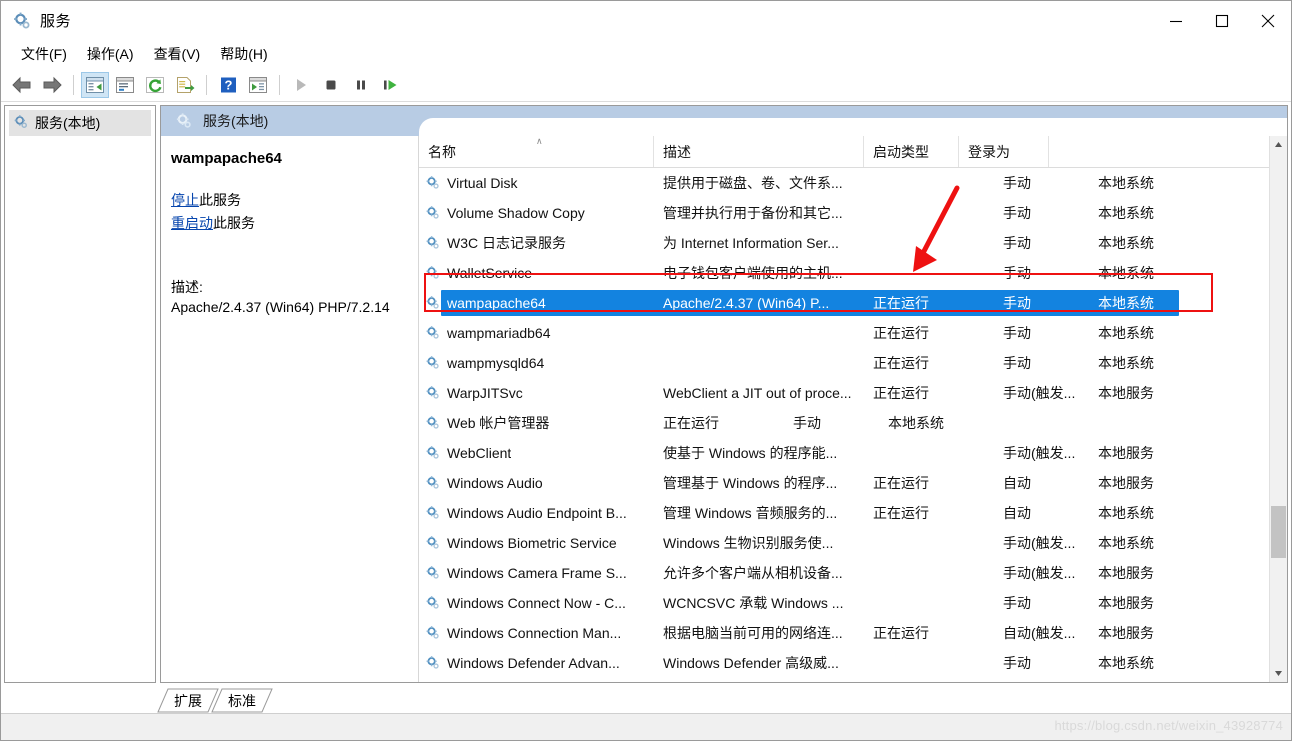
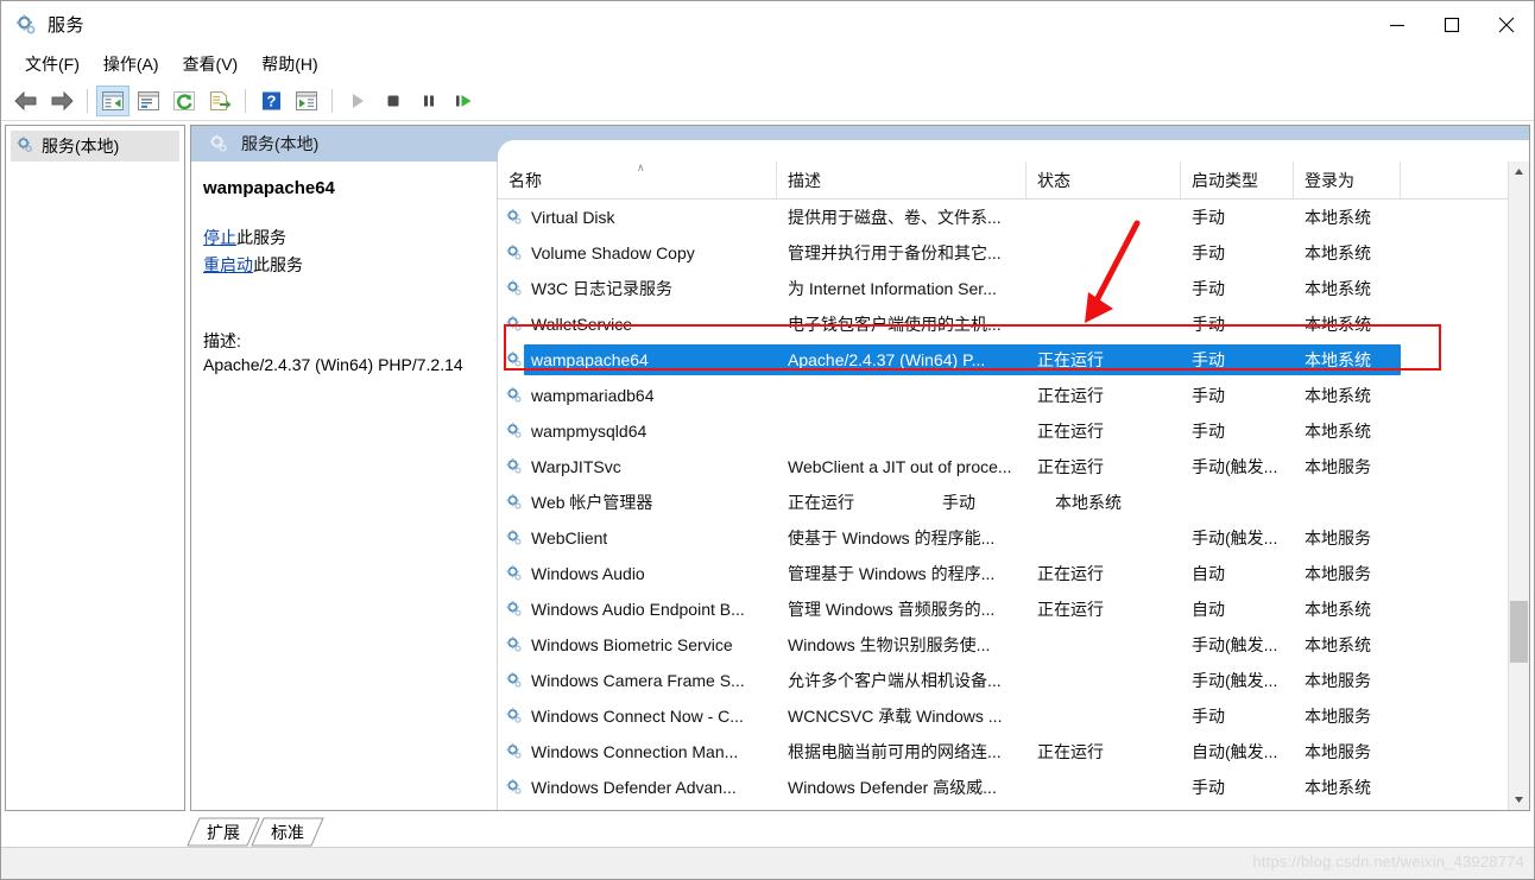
  服务
  文件(F)
  操作(A)
  查看(V)
  帮助(H)
  ?
  服务(本地)
  服务(本地)
  wampapache64
  停止此服务
  重启动此服务
  描述:
  Apache/2.4.37 (Win64) PHP/7.2.14
  名称
  ∧
  描述
+ 状态
  启动类型
  登录为
  Virtual Disk
  提供用于磁盘、卷、文件系...
  手动
  本地系统
  Volume Shadow Copy
  管理并执行用于备份和其它...
  手动
  本地系统
  W3C 日志记录服务
  为 Internet Information Ser...
  手动
  本地系统
  wampapache64
  Apache/2.4.37 (Win64) P...
  正在运行
  手动
  本地系统
  wampmariadb64
  正在运行
  手动
  本地系统
  wampmysqld64
  正在运行
  手动
  本地系统
  WarpJITSvc
  WebClient a JIT out of proce...
  正在运行
  手动(触发...
  本地服务
  Web 帐户管理器
  正在运行
  手动
  本地系统
  WebClient
  使基于 Windows 的程序能...
  手动(触发...
  本地服务
  Windows Audio
  管理基于 Windows 的程序...
  正在运行
  自动
  本地服务
  Windows Audio Endpoint B...
  管理 Windows 音频服务的...
  正在运行
  自动
  本地系统
  Windows Biometric Service
  Windows 生物识别服务使...
  手动(触发...
  本地系统
  Windows Camera Frame S...
  允许多个客户端从相机设备...
  手动(触发...
  本地服务
  Windows Connect Now - C...
  WCNCSVC 承载 Windows ...
  手动
  本地服务
  Windows Connection Man...
  根据电脑当前可用的网络连...
  正在运行
  自动(触发...
  本地服务
  Windows Defender Advan...
  Windows Defender 高级威...
  手动
  本地系统
  扩展
  标准
